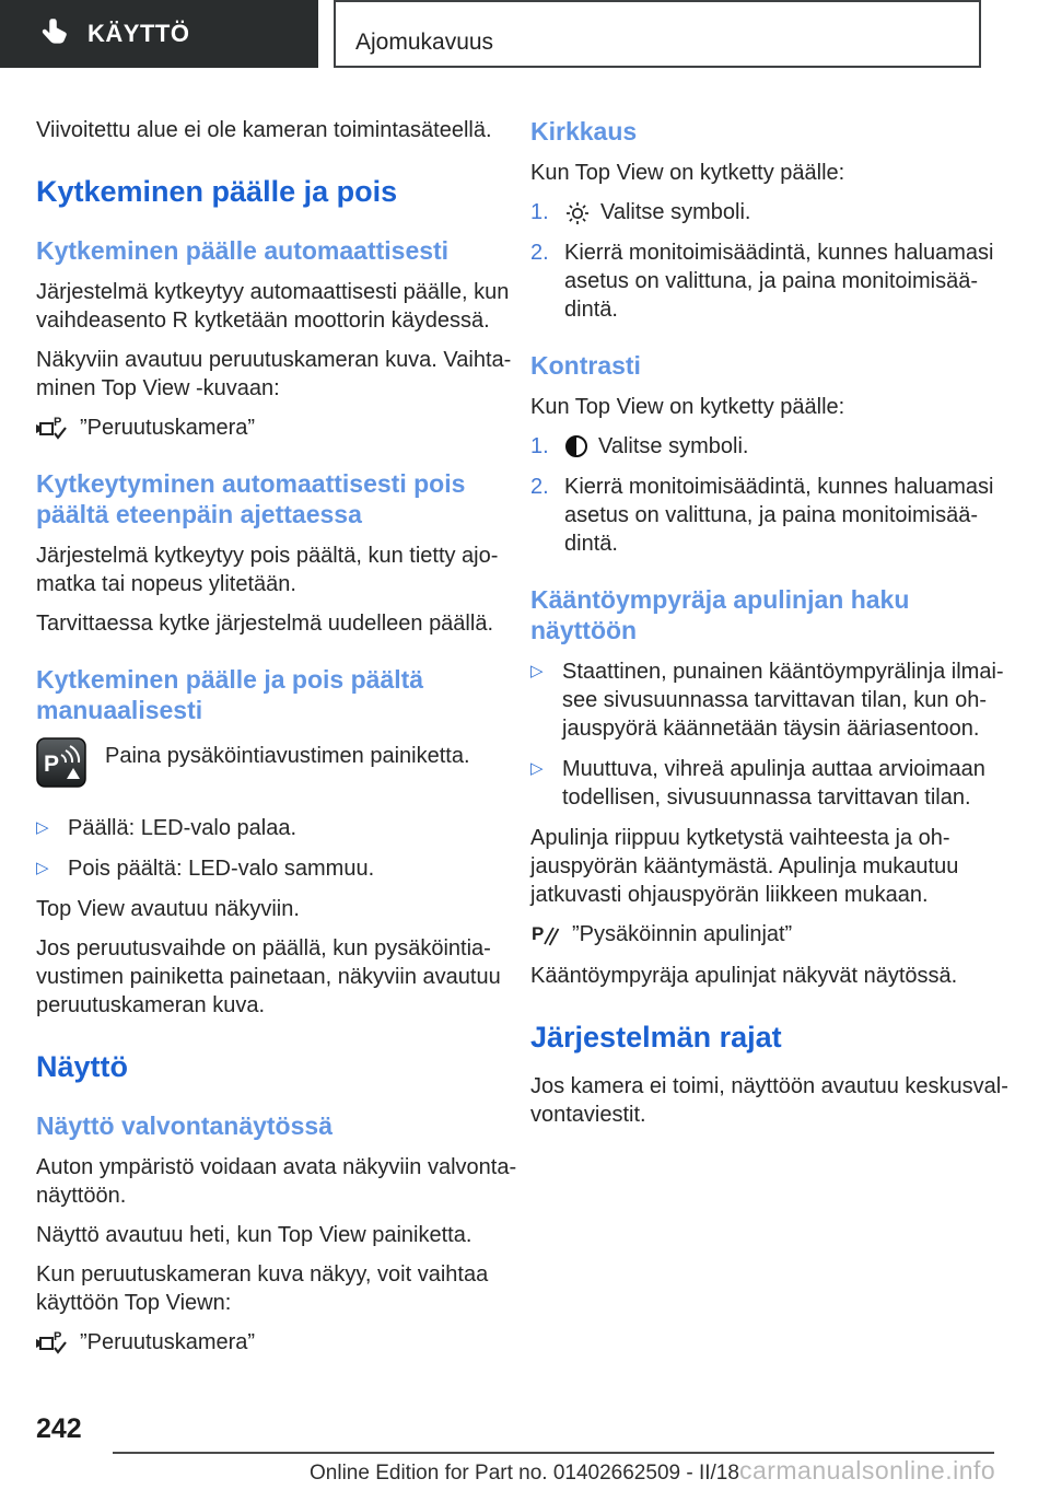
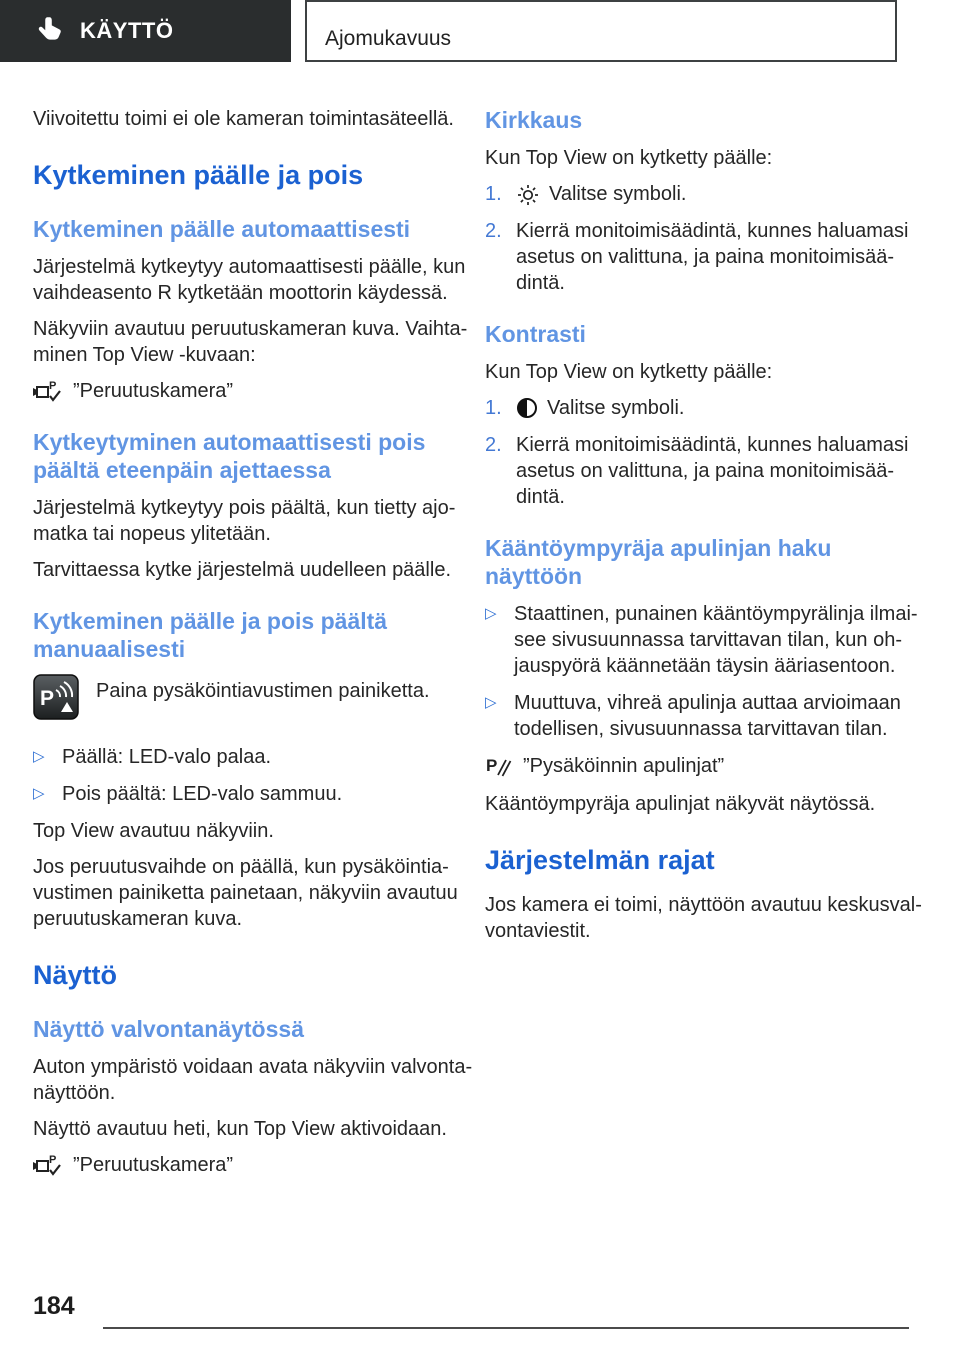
  KÄYTTÖ
  Ajomukavuus
- Viivoitettu alue ei ole kameran toimintasäteellä.
+ Viivoitettu toimi ei ole kameran toimintasäteellä.
  Kytkeminen päälle ja pois
  Kytkeminen päälle automaattisesti
  Järjestelmä kytkeytyy automaattisesti päälle, kun
  vaihdeasento R kytketään moottorin käydessä.
  Näkyviin avautuu peruutuskameran kuva. Vaihta-
  minen Top View -kuvaan:
  P
  ”Peruutuskamera”
  Kytkeytyminen automaattisesti pois
  päältä eteenpäin ajettaessa
  Järjestelmä kytkeytyy pois päältä, kun tietty ajo-
  matka tai nopeus ylitetään.
- Tarvittaessa kytke järjestelmä uudelleen päällä.
+ Tarvittaessa kytke järjestelmä uudelleen päälle.
  Kytkeminen päälle ja pois päältä
  manuaalisesti
  P
  Paina pysäköintiavustimen painiketta.
  ▷
  Päällä: LED-valo palaa.
  ▷
  Pois päältä: LED-valo sammuu.
  Top View avautuu näkyviin.
  Jos peruutusvaihde on päällä, kun pysäköintia-
  vustimen painiketta painetaan, näkyviin avautuu
  peruutuskameran kuva.
  Näyttö
  Näyttö valvontanäytössä
  Auton ympäristö voidaan avata näkyviin valvonta-
  näyttöön.
- Näyttö avautuu heti, kun Top View painiketta.
+ Näyttö avautuu heti, kun Top View aktivoidaan.
- Kun peruutuskameran kuva näkyy, voit vaihtaa
- käyttöön Top Viewn:
  P
  ”Peruutuskamera”
  Kirkkaus
  Kun Top View on kytketty päälle:
  1.
  Valitse symboli.
  2.
  Kierrä monitoimisäädintä, kunnes haluamasi
  asetus on valittuna, ja paina monitoimisää-
  dintä.
  Kontrasti
  Kun Top View on kytketty päälle:
  1.
  Valitse symboli.
  2.
  Kierrä monitoimisäädintä, kunnes haluamasi
  asetus on valittuna, ja paina monitoimisää-
  dintä.
  Kääntöympyräja apulinjan haku
  näyttöön
  ▷
  Staattinen, punainen kääntöympyrälinja ilmai-
  see sivusuunnassa tarvittavan tilan, kun oh-
  jauspyörä käännetään täysin ääriasentoon.
  ▷
  Muuttuva, vihreä apulinja auttaa arvioimaan
  todellisen, sivusuunnassa tarvittavan tilan.
- Apulinja riippuu kytketystä vaihteesta ja oh-
- jauspyörän kääntymästä. Apulinja mukautuu
- jatkuvasti ohjauspyörän liikkeen mukaan.
  P
  ”Pysäköinnin apulinjat”
  Kääntöympyräja apulinjat näkyvät näytössä.
  Järjestelmän rajat
  Jos kamera ei toimi, näyttöön avautuu keskusval-
  vontaviestit.
- 242
+ 184
- Online Edition for Part no. 01402662509 - II/18
- carmanualsonline.info
